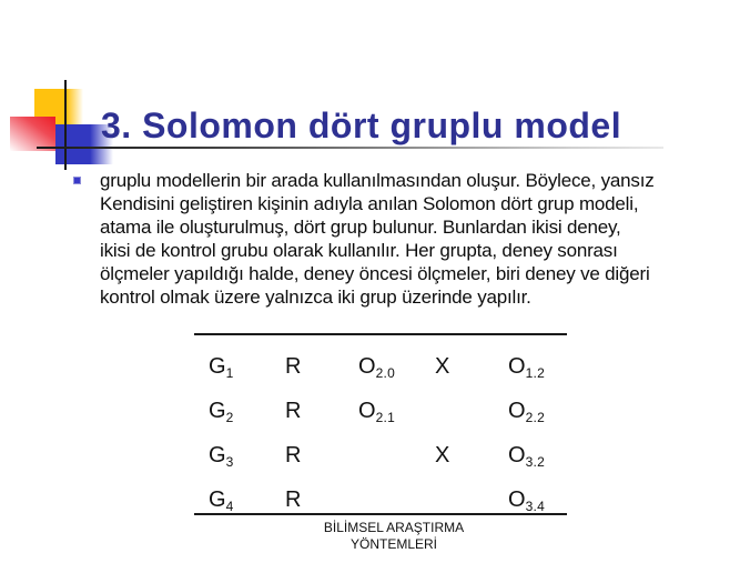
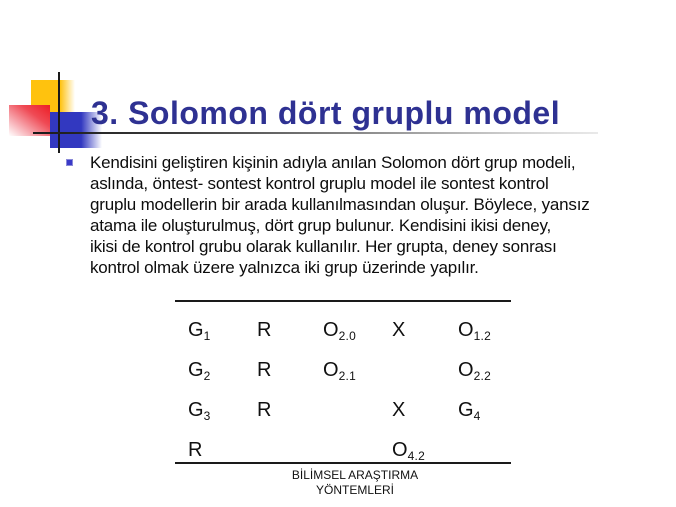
  3. Solomon dört gruplu model
- gruplu modellerin bir arada kullanılmasından oluşur. Böylece, yansız
+ Kendisini geliştiren kişinin adıyla anılan Solomon dört grup modeli,
+ aslında, öntest- sontest kontrol gruplu model ile sontest kontrol
- Kendisini geliştiren kişinin adıyla anılan Solomon dört grup modeli,
+ gruplu modellerin bir arada kullanılmasından oluşur. Böylece, yansız
- atama ile oluşturulmuş, dört grup bulunur. Bunlardan ikisi deney,
+ atama ile oluşturulmuş, dört grup bulunur. Kendisini ikisi deney,
  ikisi de kontrol grubu olarak kullanılır. Her grupta, deney sonrası
- ölçmeler yapıldığı halde, deney öncesi ölçmeler, biri deney ve diğeri
  kontrol olmak üzere yalnızca iki grup üzerinde yapılır.
  G1
  R
  O2.0
  X
  O1.2
  G2
  R
  O2.1
  O2.2
  G3
  R
  X
- O3.2
  G4
  R
- O3.4
+ O4.2
  BİLİMSEL ARAŞTIRMA
  YÖNTEMLERİ
